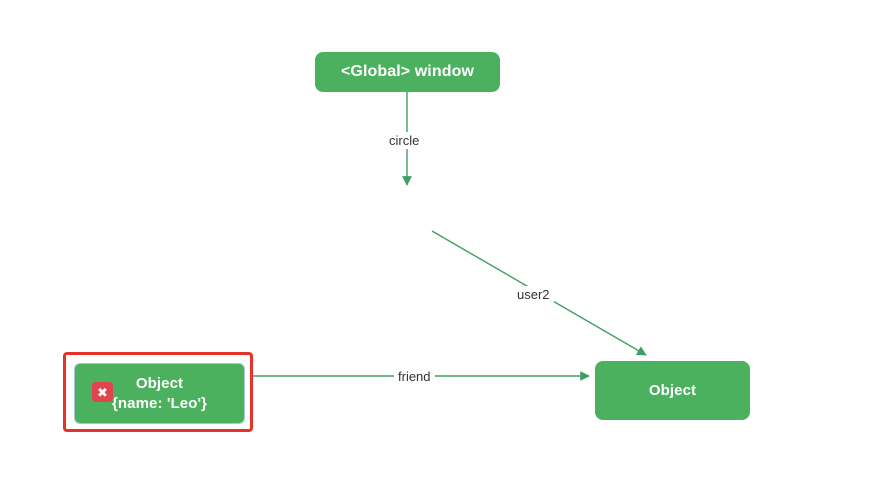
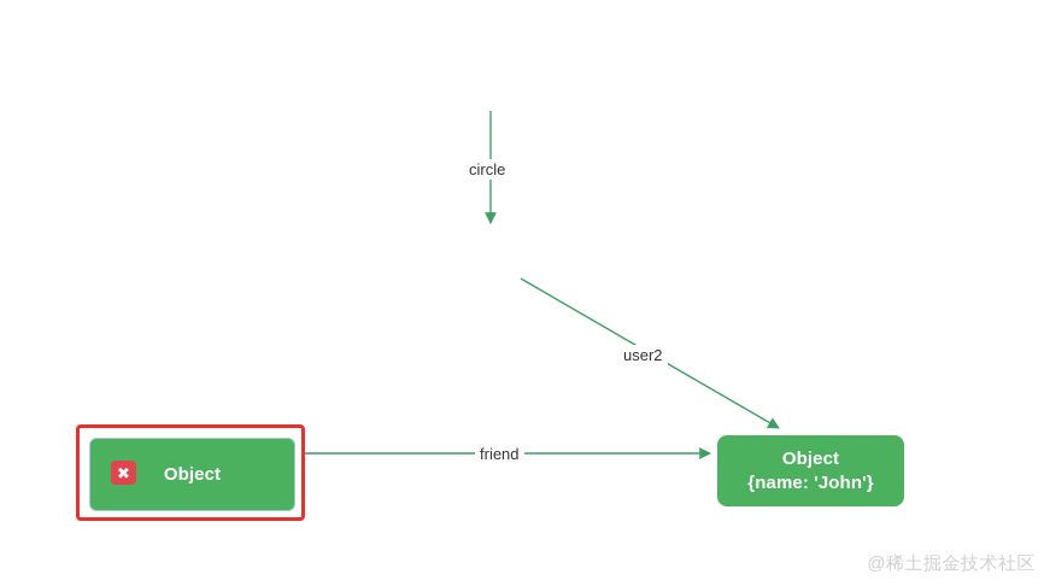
- <Global> window
  Object
- {name: 'Leo'}
  ✖
  Object
+ {name: 'John'}
  circle
  user2
  friend
+ @稀土掘金技术社区
